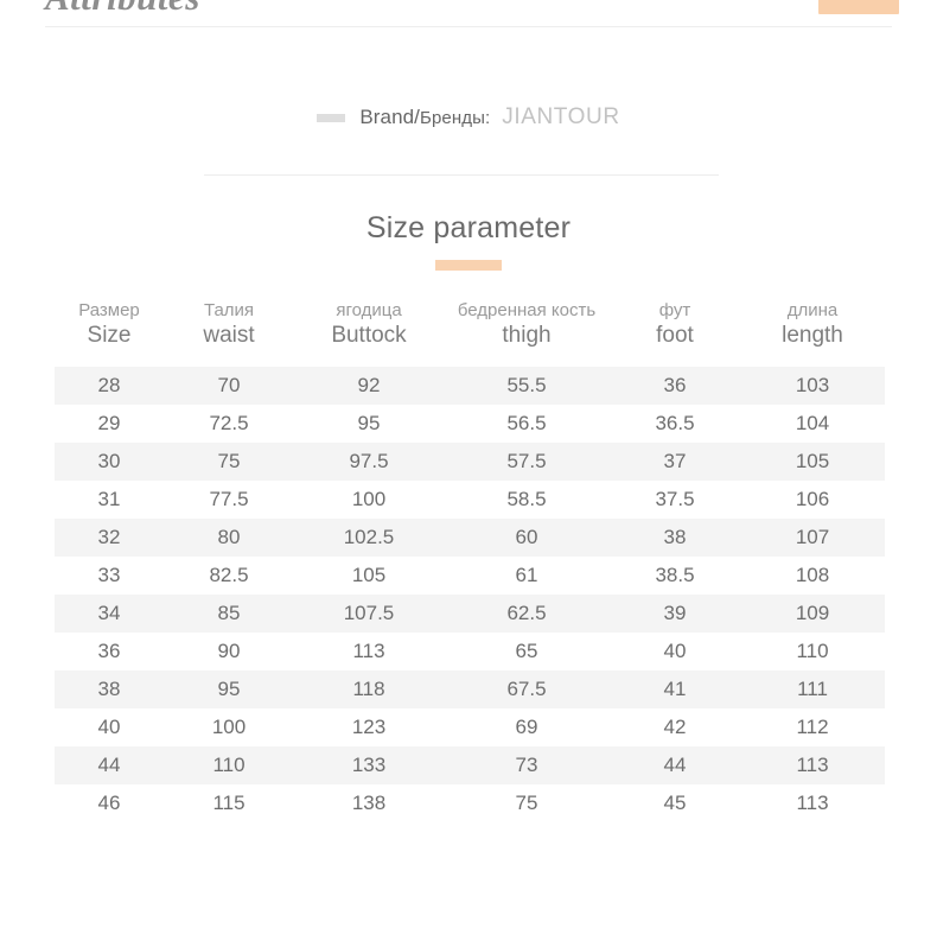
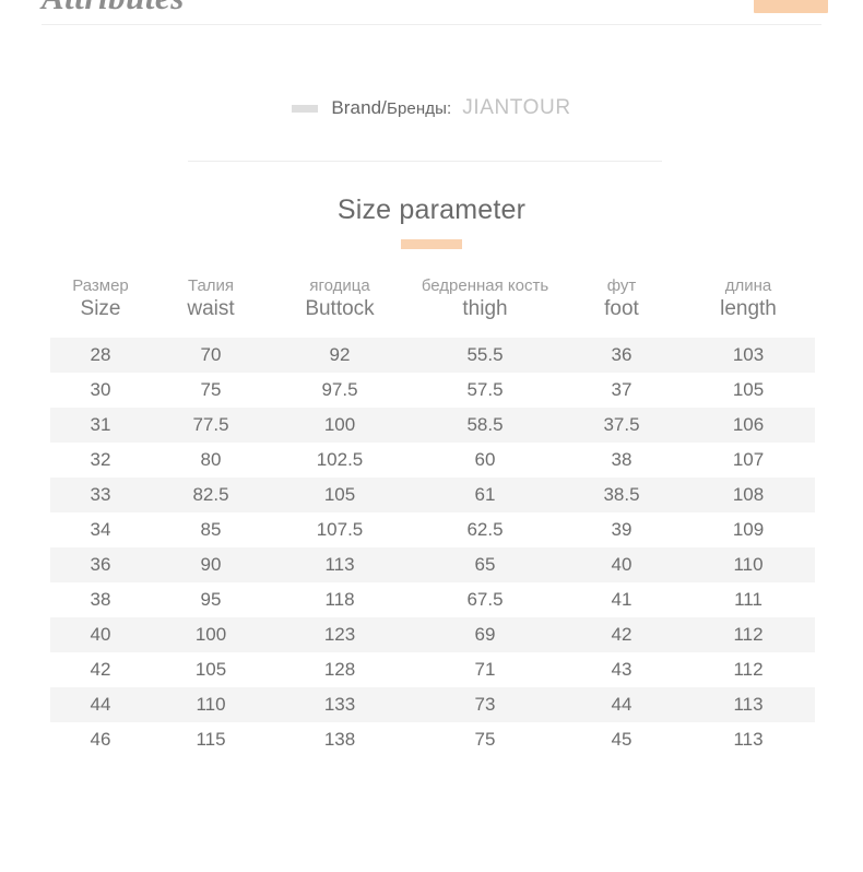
  Brand/Бренды:
  JIANTOUR
  Size parameter
  РазмерSize	Талияwaist	ягодицаButtock	бедренная костьthigh	футfoot	длинаlength
  28	70	92	55.5	36	103
- 29	72.5	95	56.5	36.5	104
  30	75	97.5	57.5	37	105
  31	77.5	100	58.5	37.5	106
  32	80	102.5	60	38	107
  33	82.5	105	61	38.5	108
  34	85	107.5	62.5	39	109
  36	90	113	65	40	110
  38	95	118	67.5	41	111
  40	100	123	69	42	112
+ 42	105	128	71	43	112
  44	110	133	73	44	113
  46	115	138	75	45	113
